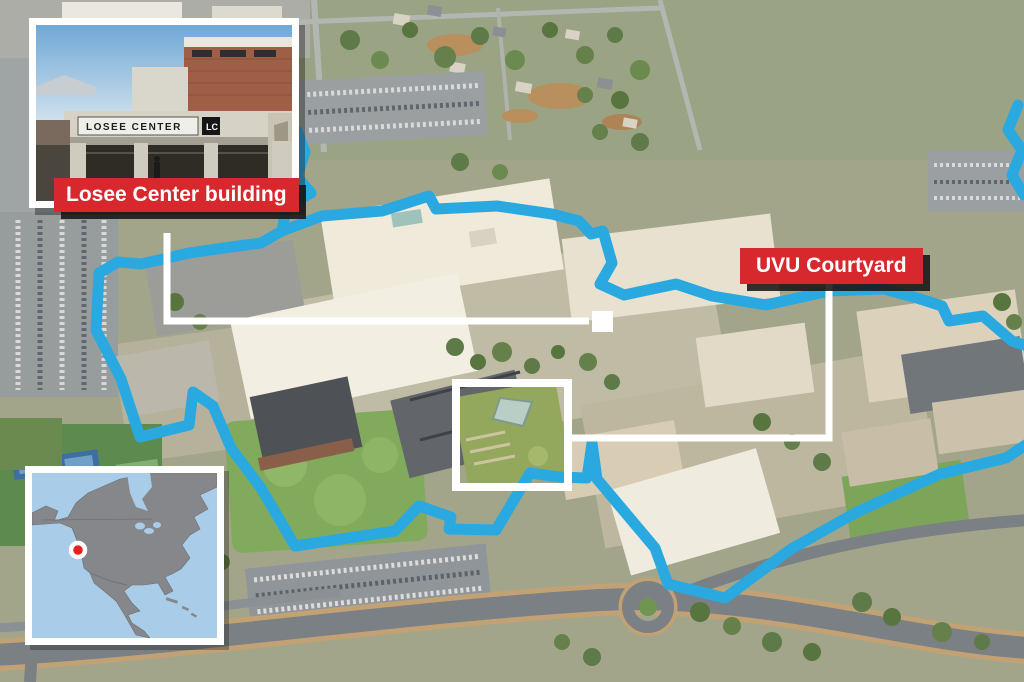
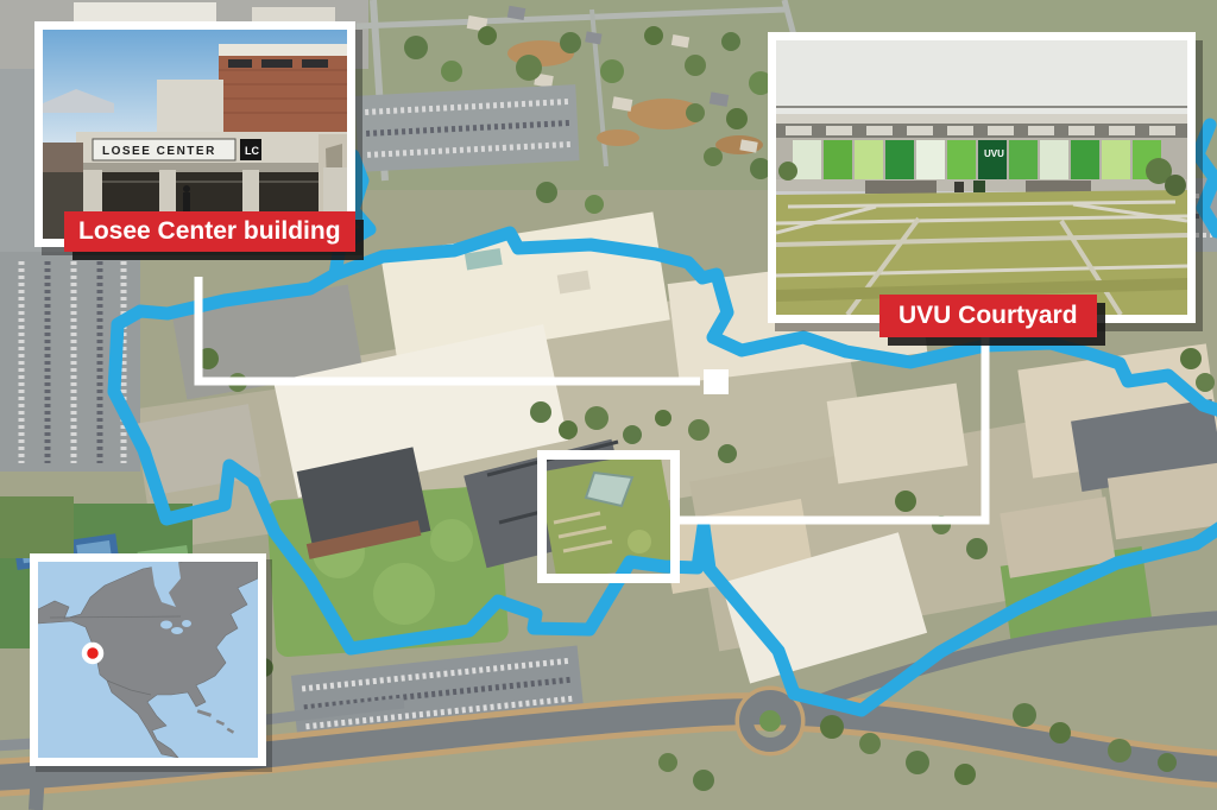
  LOSEE CENTER
  LC
+ UVU
  Losee Center building
  UVU Courtyard
